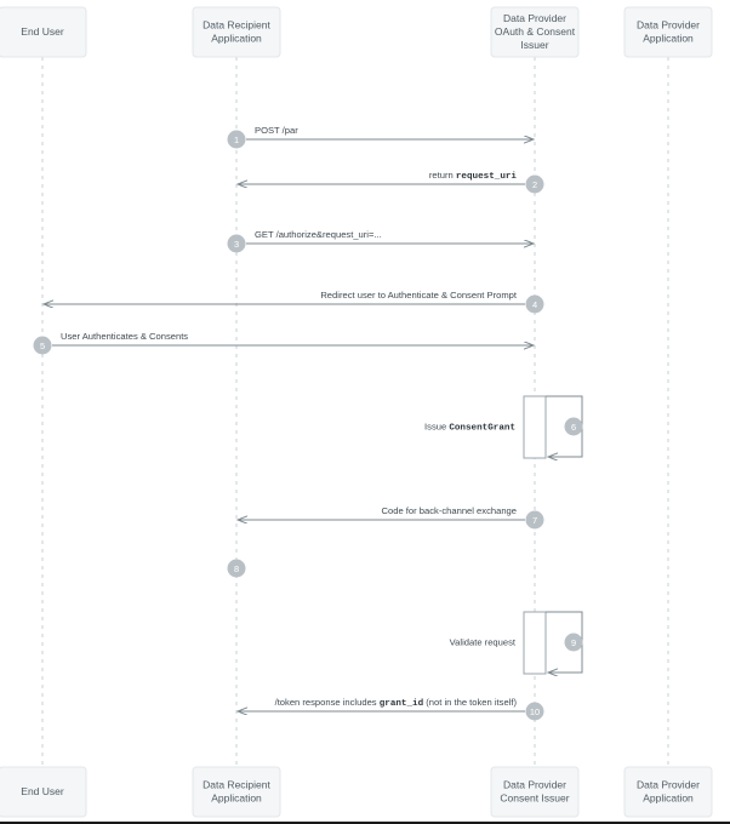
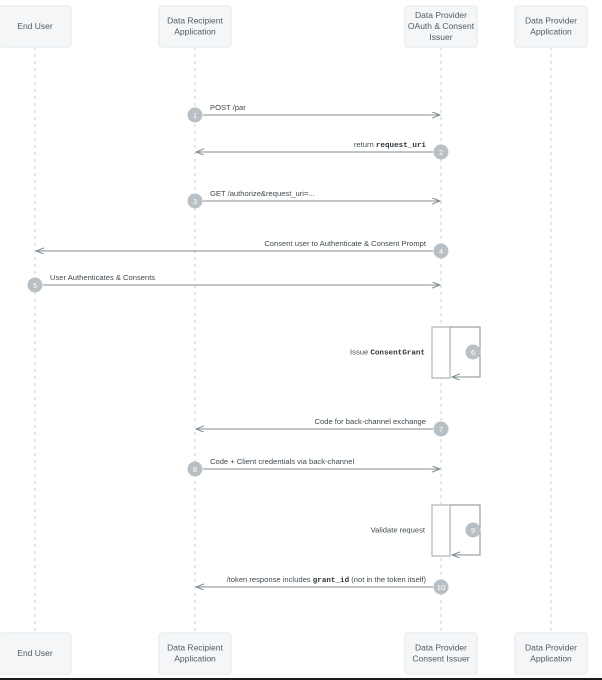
  POST /par
  1
  return request_uri
  2
  GET /authorize&request_uri=...
  3
- Redirect user to Authenticate & Consent Prompt
+ Consent user to Authenticate & Consent Prompt
  4
  User Authenticates & Consents
  5
  Issue ConsentGrant
  6
  Code for back-channel exchange
  7
+ Code + Client credentials via back-channel
  8
  Validate request
  9
  /token response includes grant_id (not in the token itself)
  10
  End User
  Data Recipient
  Application
  Data Provider
  OAuth & Consent
  Issuer
  Data Provider
  Application
  End User
  Data Recipient
  Application
  Data Provider
  Consent Issuer
  Data Provider
  Application
